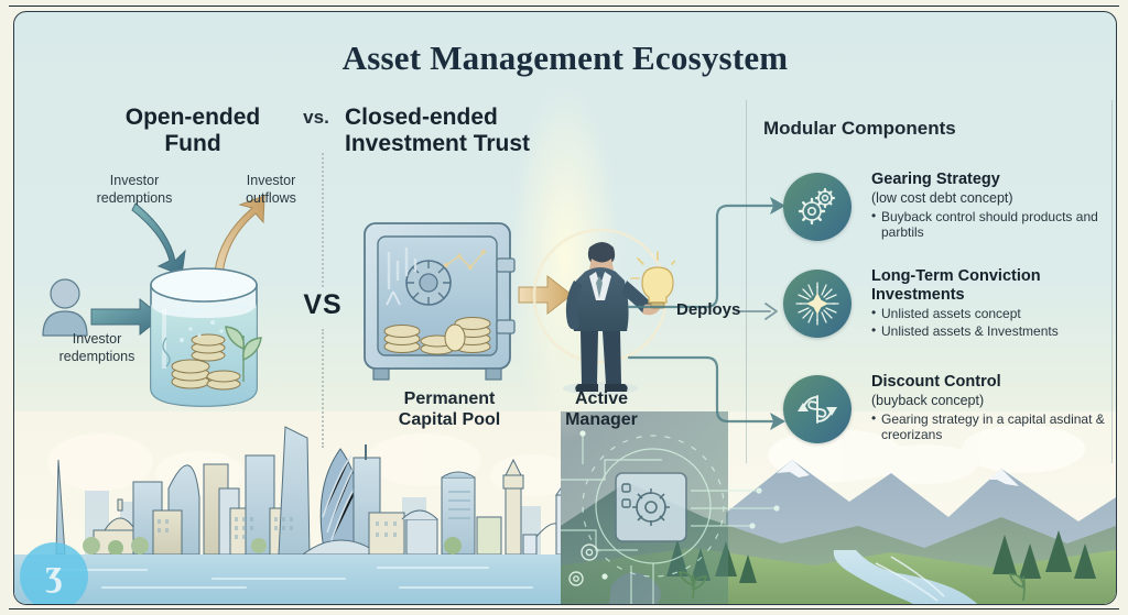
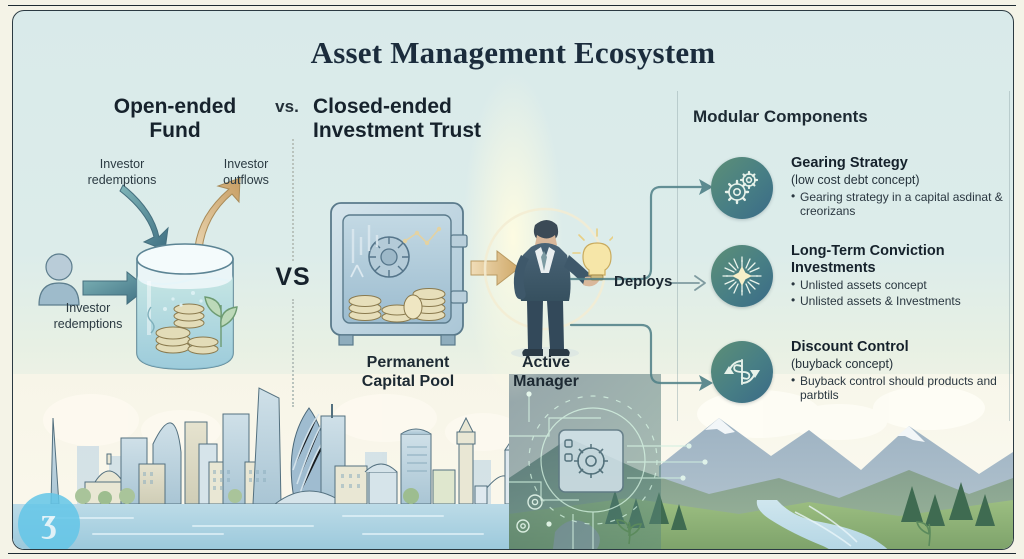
  Asset Management Ecosystem
  Open-ended
  Fund
  vs.
  Closed-ended
  Investment Trust
  Modular Components
  VS
  Investor
  redemptions
  Investor
  outflows
  Investor
  redemptions
  Permanent
  Capital Pool
  Active
  Manager
  Deploys
  Gearing Strategy
  (low cost debt concept)
- Buyback control should products and parbtils
+ Gearing strategy in a capital asdinat & creorizans
  Long-Term Conviction Investments
  Unlisted assets concept
  Unlisted assets & Investments
  Discount Control
  (buyback concept)
- Gearing strategy in a capital asdinat & creorizans
+ Buyback control should products and parbtils
  ʒ
